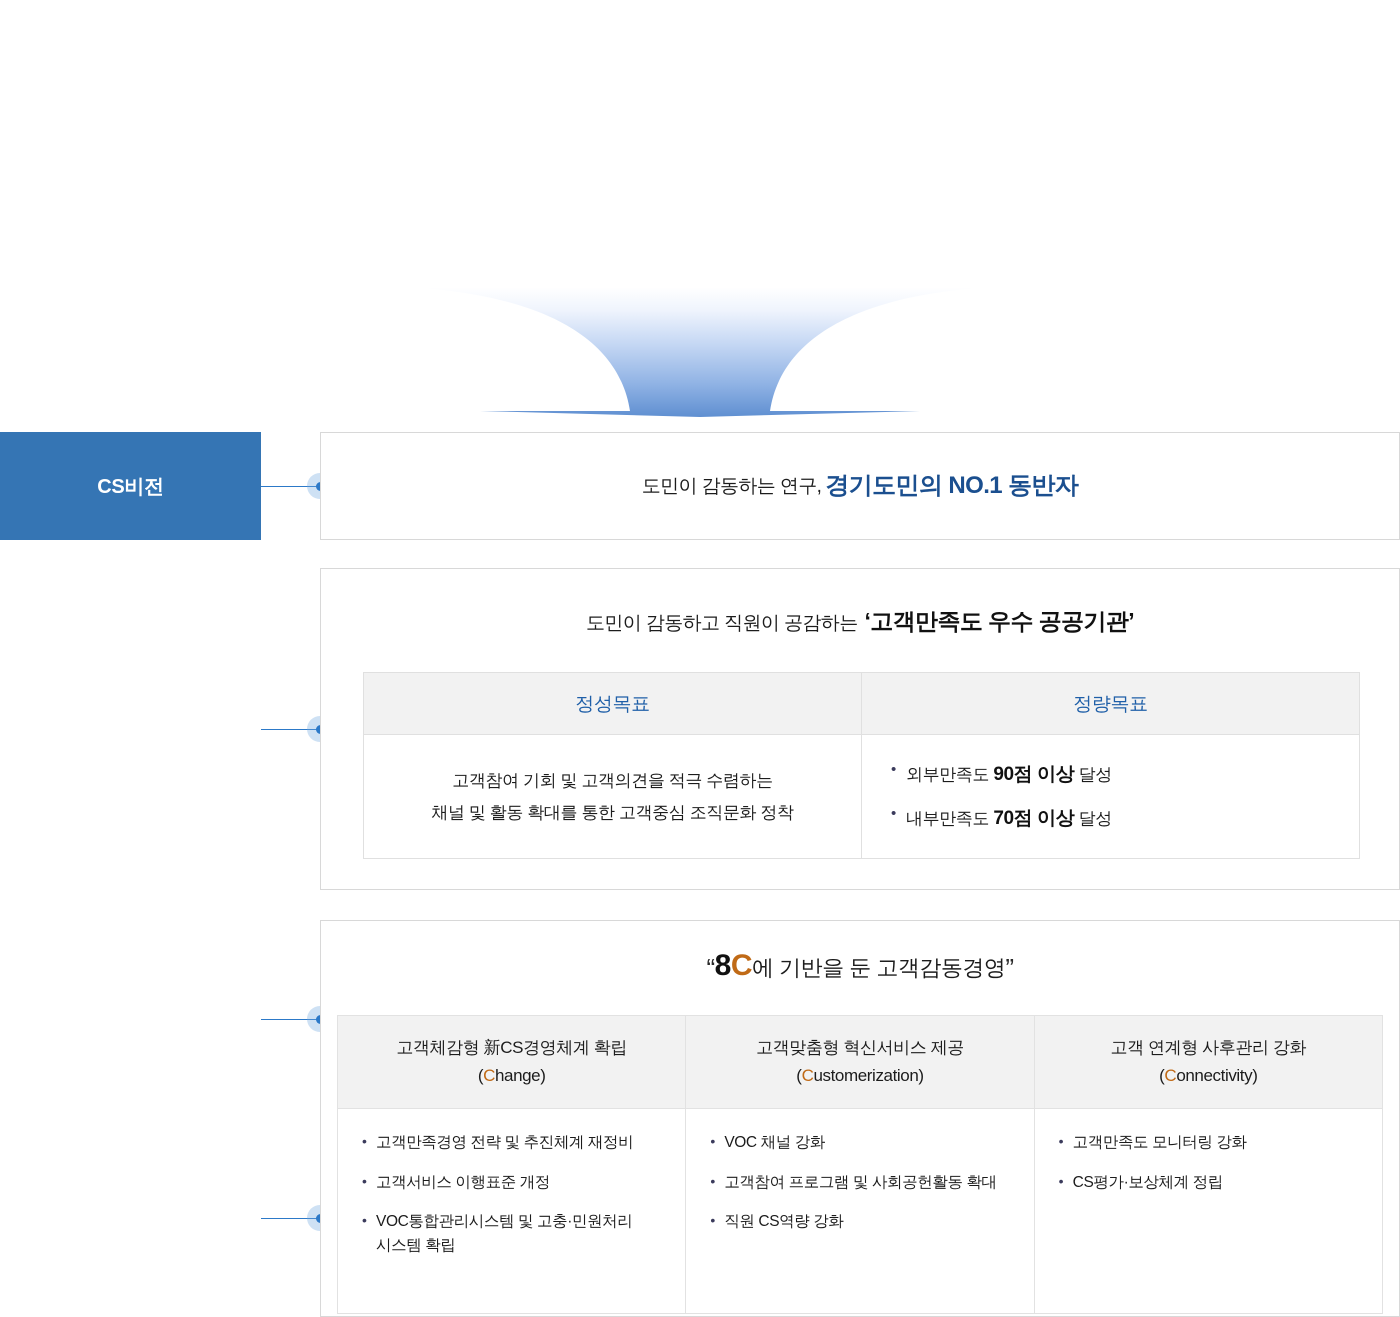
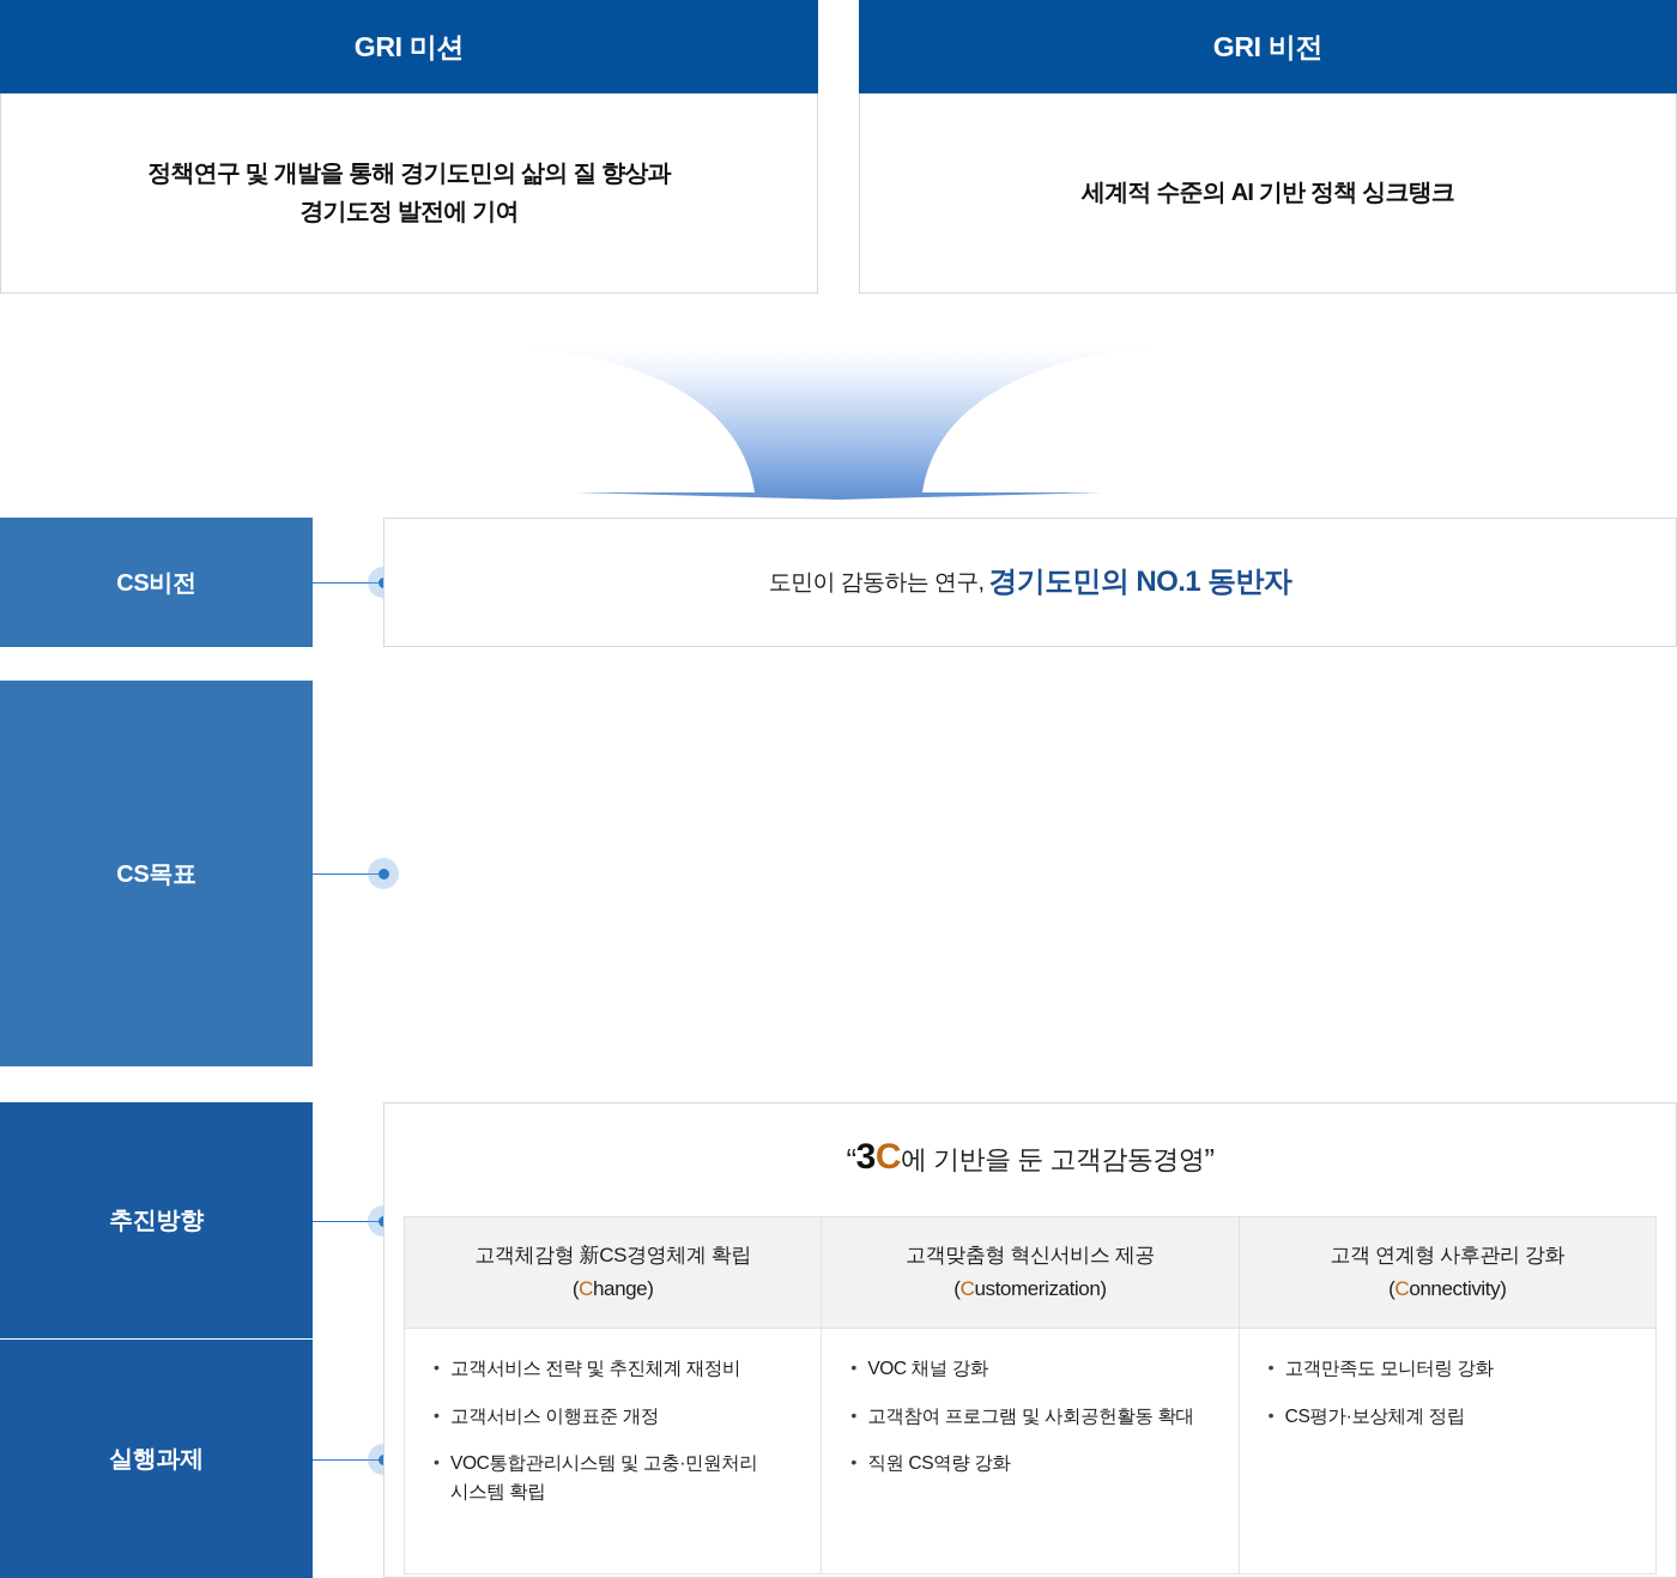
+ GRI 미션
+ 정책연구 및 개발을 통해 경기도민의 삶의 질 향상과
+ 경기도정 발전에 기여
+ GRI 비전
+ 세계적 수준의 AI 기반 정책 싱크탱크
  CS비전
+ CS목표
+ 추진방향
+ 실행과제
  도민이 감동하는 연구,
  경기도민의 NO.1 동반자
- 도민이 감동하고 직원이 공감하는 ‘고객만족도 우수 공공기관’
- 정성목표	정량목표
- 고객참여 기회 및 고객의견을 적극 수렴하는채널 및 활동 확대를 통한 고객중심 조직문화 정착	외부만족도 90점 이상 달성 내부만족도 70점 이상 달성
- “8C에 기반을 둔 고객감동경영”
+ “3C에 기반을 둔 고객감동경영”
  고객체감형 新CS경영체계 확립 (Change)	고객맞춤형 혁신서비스 제공 (Customerization)	고객 연계형 사후관리 강화 (Connectivity)
- 고객만족경영 전략 및 추진체계 재정비 고객서비스 이행표준 개정 VOC통합관리시스템 및 고충·민원처리시스템 확립	VOC 채널 강화 고객참여 프로그램 및 사회공헌활동 확대 직원 CS역량 강화	고객만족도 모니터링 강화 CS평가·보상체계 정립
+ 고객서비스 전략 및 추진체계 재정비 고객서비스 이행표준 개정 VOC통합관리시스템 및 고충·민원처리시스템 확립	VOC 채널 강화 고객참여 프로그램 및 사회공헌활동 확대 직원 CS역량 강화	고객만족도 모니터링 강화 CS평가·보상체계 정립
